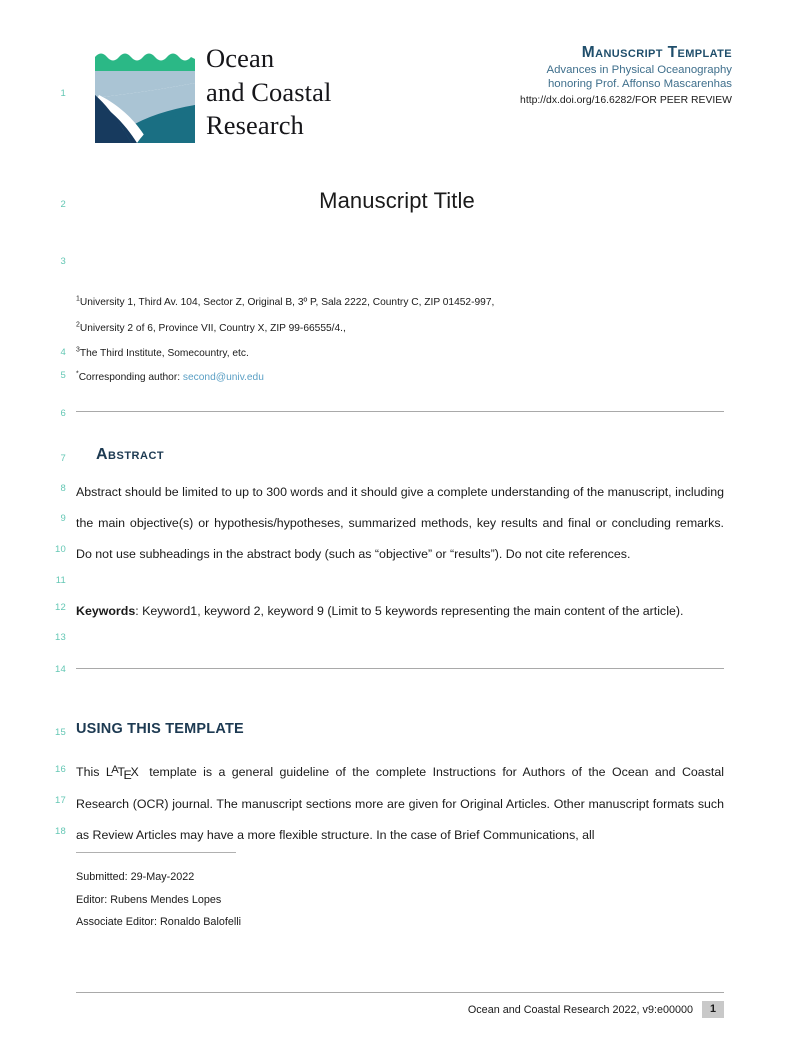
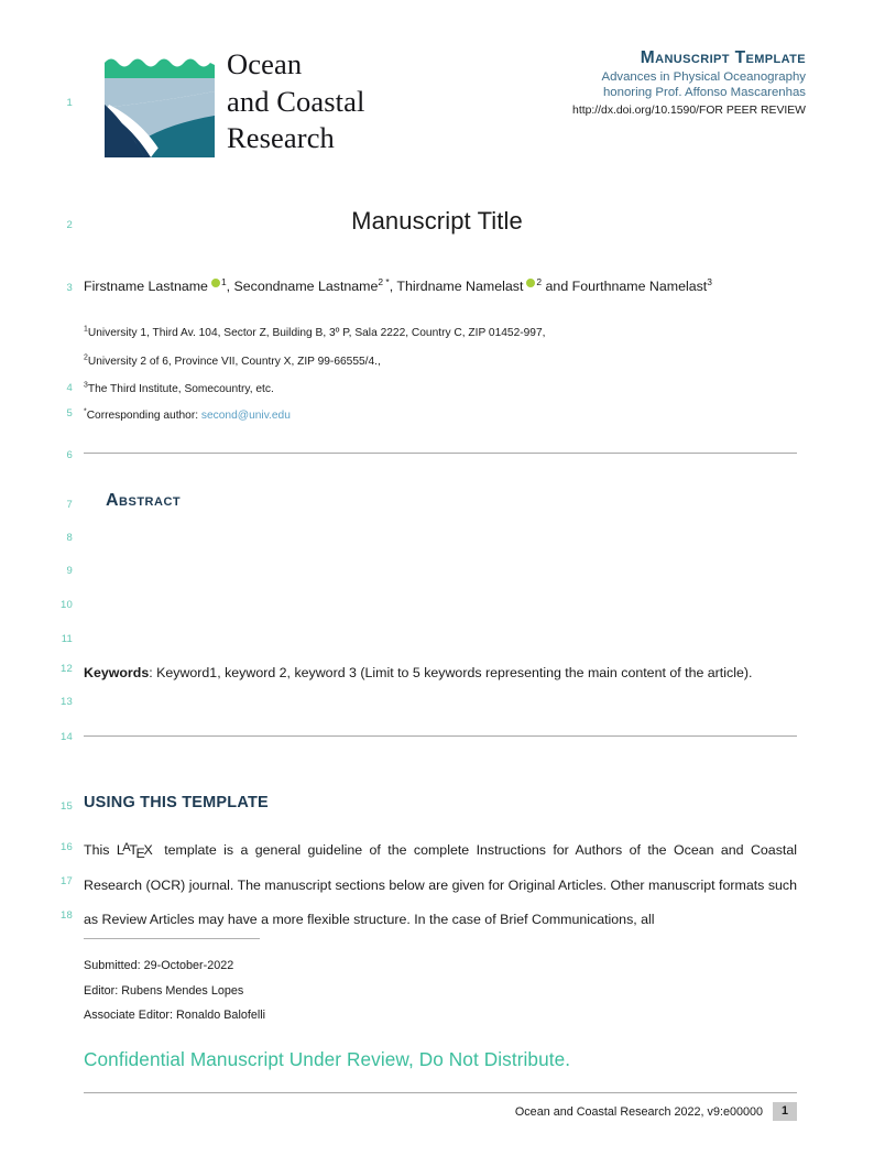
  1
  2
  3
  4
  5
  6
  7
  8
  9
  10
  11
  12
  13
  14
  15
  16
  17
  18
  Ocean
  and Coastal
  Research
  Manuscript Template
  Advances in Physical Oceanography
  honoring Prof. Affonso Mascarenhas
- http://dx.doi.org/16.6282/FOR PEER REVIEW
+ http://dx.doi.org/10.1590/FOR PEER REVIEW
  Manuscript Title
+ Firstname Lastname 1, Secondname Lastname2 *, Thirdname Namelast 2 and Fourthname Namelast3
- University 1, Third Av. 104, Sector Z, Original B, 3º P, Sala 2222, Country C, ZIP 01452-997,
+ University 1, Third Av. 104, Sector Z, Building B, 3º P, Sala 2222, Country C, ZIP 01452-997,
  University 2 of 6, Province VII, Country X, ZIP 99-66555/4.,
  The Third Institute, Somecountry, etc.
  Corresponding author: second@univ.edu
  Abstract
- Abstract should be limited to up to 300 words and it should give a complete understanding of the manuscript, including the main objective(s) or hypothesis/hypotheses, summarized methods, key results and final or concluding remarks. Do not use subheadings in the abstract body (such as “objective” or “results”). Do not cite references.
- Keywords: Keyword1, keyword 2, keyword 9 (Limit to 5 keywords representing the main content of the article).
+ Keywords: Keyword1, keyword 2, keyword 3 (Limit to 5 keywords representing the main content of the article).
  USING THIS TEMPLATE
- This LATEX template is a general guideline of the complete Instructions for Authors of the Ocean and Coastal Research (OCR) journal. The manuscript sections more are given for Original Articles. Other manuscript formats such as Review Articles may have a more flexible structure. In the case of Brief Communications, all
+ This LATEX template is a general guideline of the complete Instructions for Authors of the Ocean and Coastal Research (OCR) journal. The manuscript sections below are given for Original Articles. Other manuscript formats such as Review Articles may have a more flexible structure. In the case of Brief Communications, all
- Submitted: 29-May-2022
+ Submitted: 29-October-2022
  Editor: Rubens Mendes Lopes
  Associate Editor: Ronaldo Balofelli
+ Confidential Manuscript Under Review, Do Not Distribute.
  Ocean and Coastal Research 2022, v9:e00000
  1
